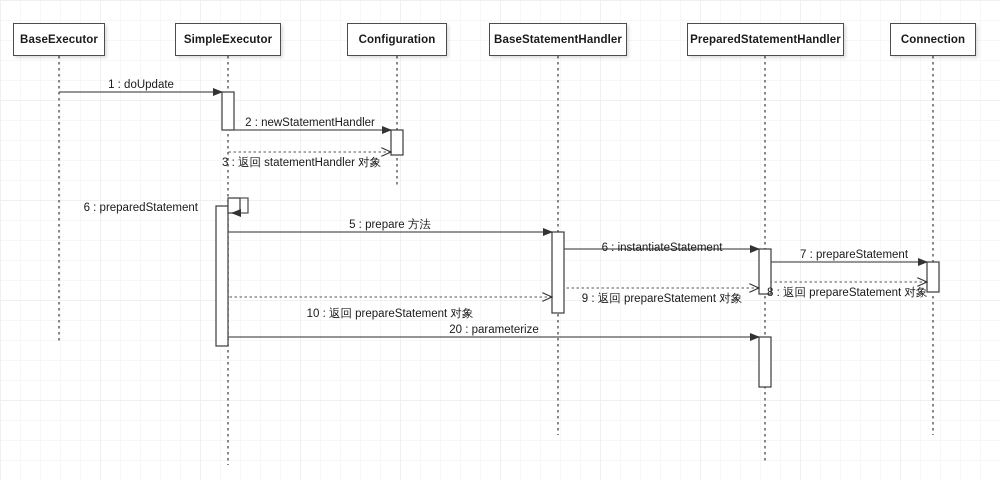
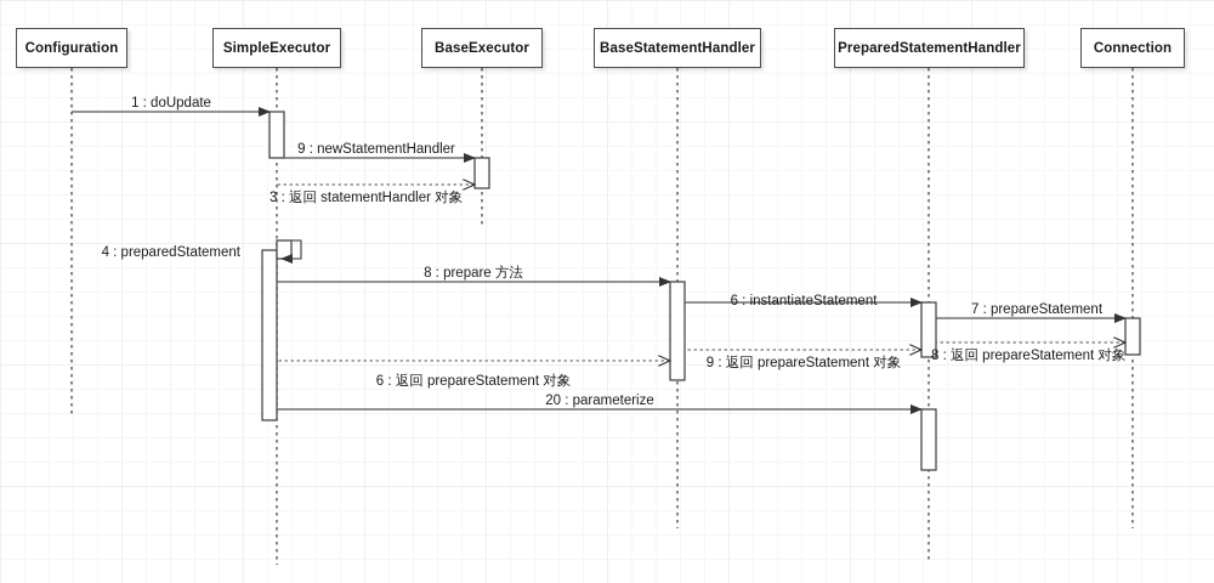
- BaseExecutor
+ Configuration
  SimpleExecutor
- Configuration
+ BaseExecutor
  BaseStatementHandler
  PreparedStatementHandler
  Connection
  1 : doUpdate
- 2 : newStatementHandler
+ 9 : newStatementHandler
  3 : 返回 statementHandler 对象
- 6 : preparedStatement
+ 4 : preparedStatement
- 5 : prepare 方法
+ 8 : prepare 方法
  6 : instantiateStatement
  7 : prepareStatement
  8 : 返回 prepareStatement 对象
  9 : 返回 prepareStatement 对象
- 10 : 返回 prepareStatement 对象
+ 6 : 返回 prepareStatement 对象
  20 : parameterize
